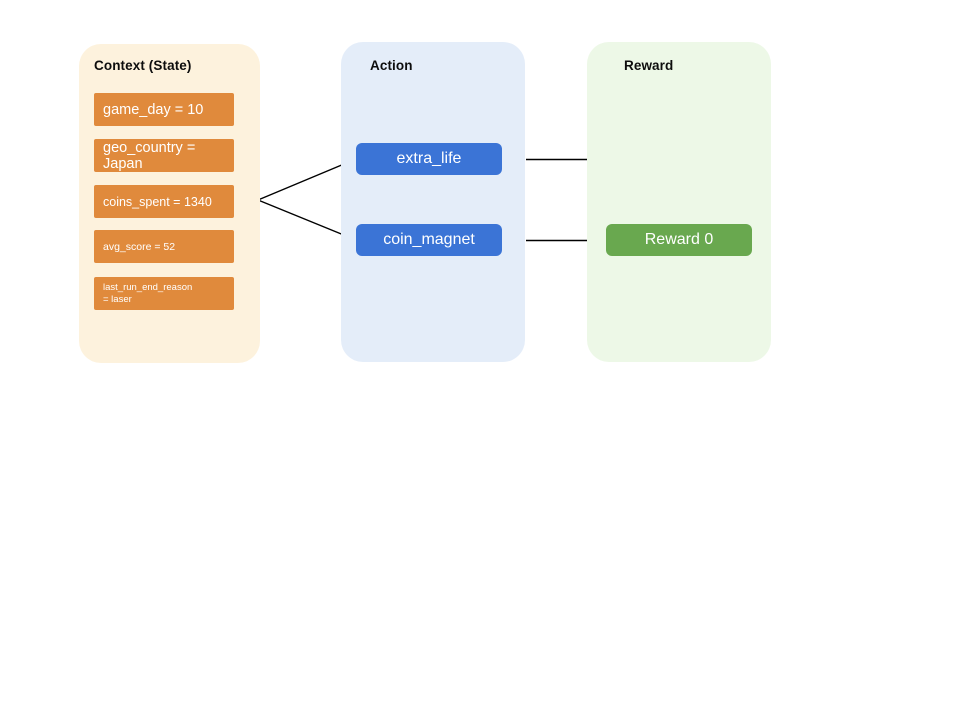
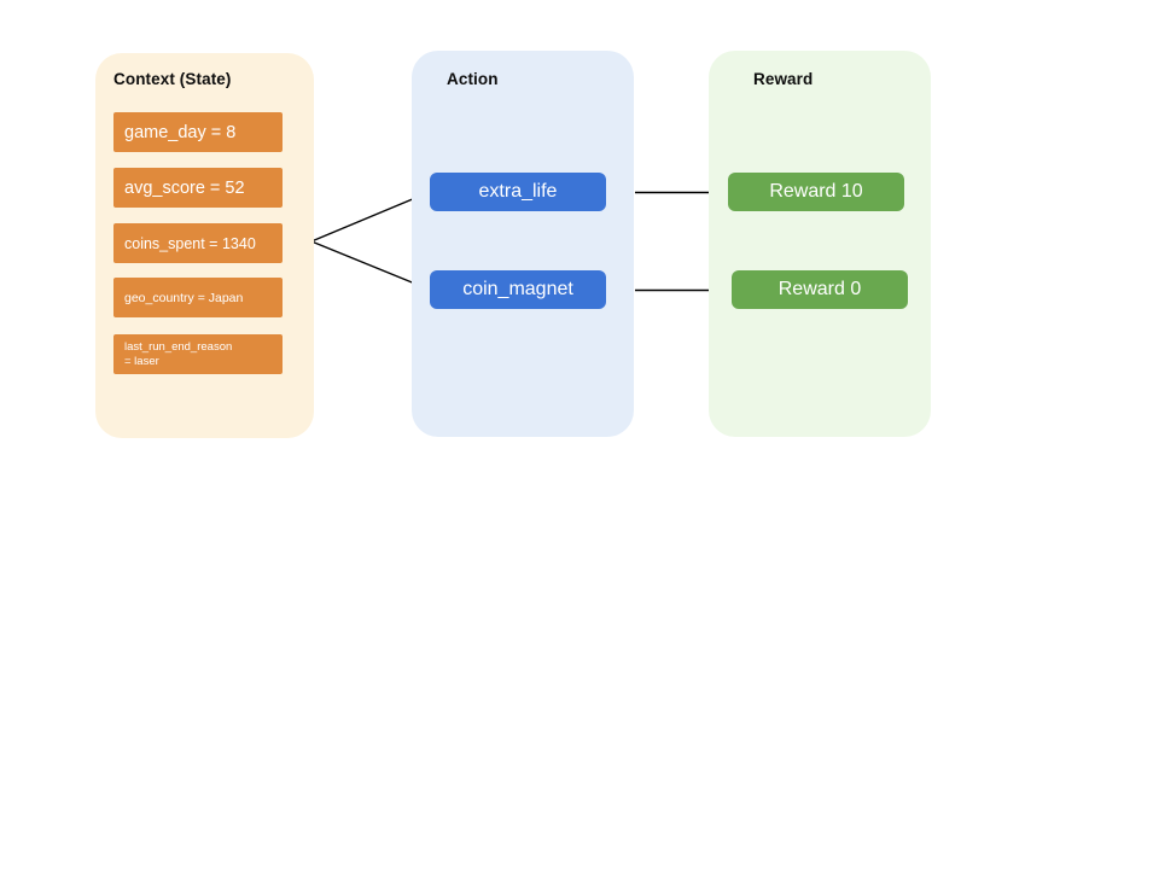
  Context (State)
- game_day = 10
+ game_day = 8
- geo_country = Japan
+ avg_score = 52
  coins_spent = 1340
- avg_score = 52
+ geo_country = Japan
  last_run_end_reason
  = laser
  Action
  extra_life
  coin_magnet
  Reward
+ Reward 10
  Reward 0
